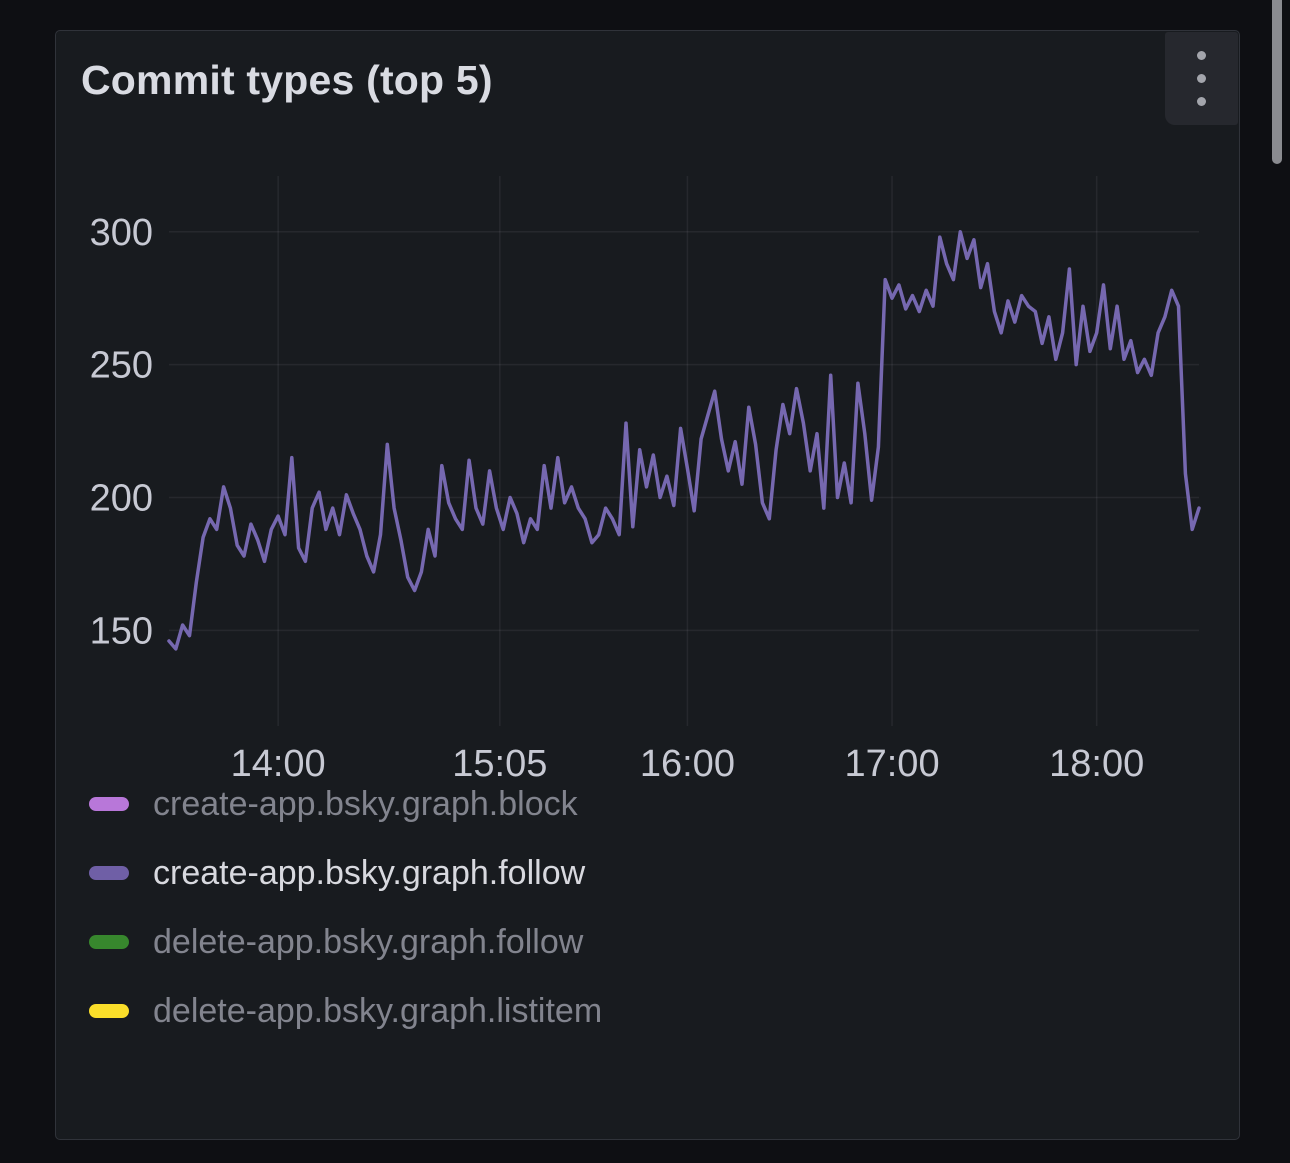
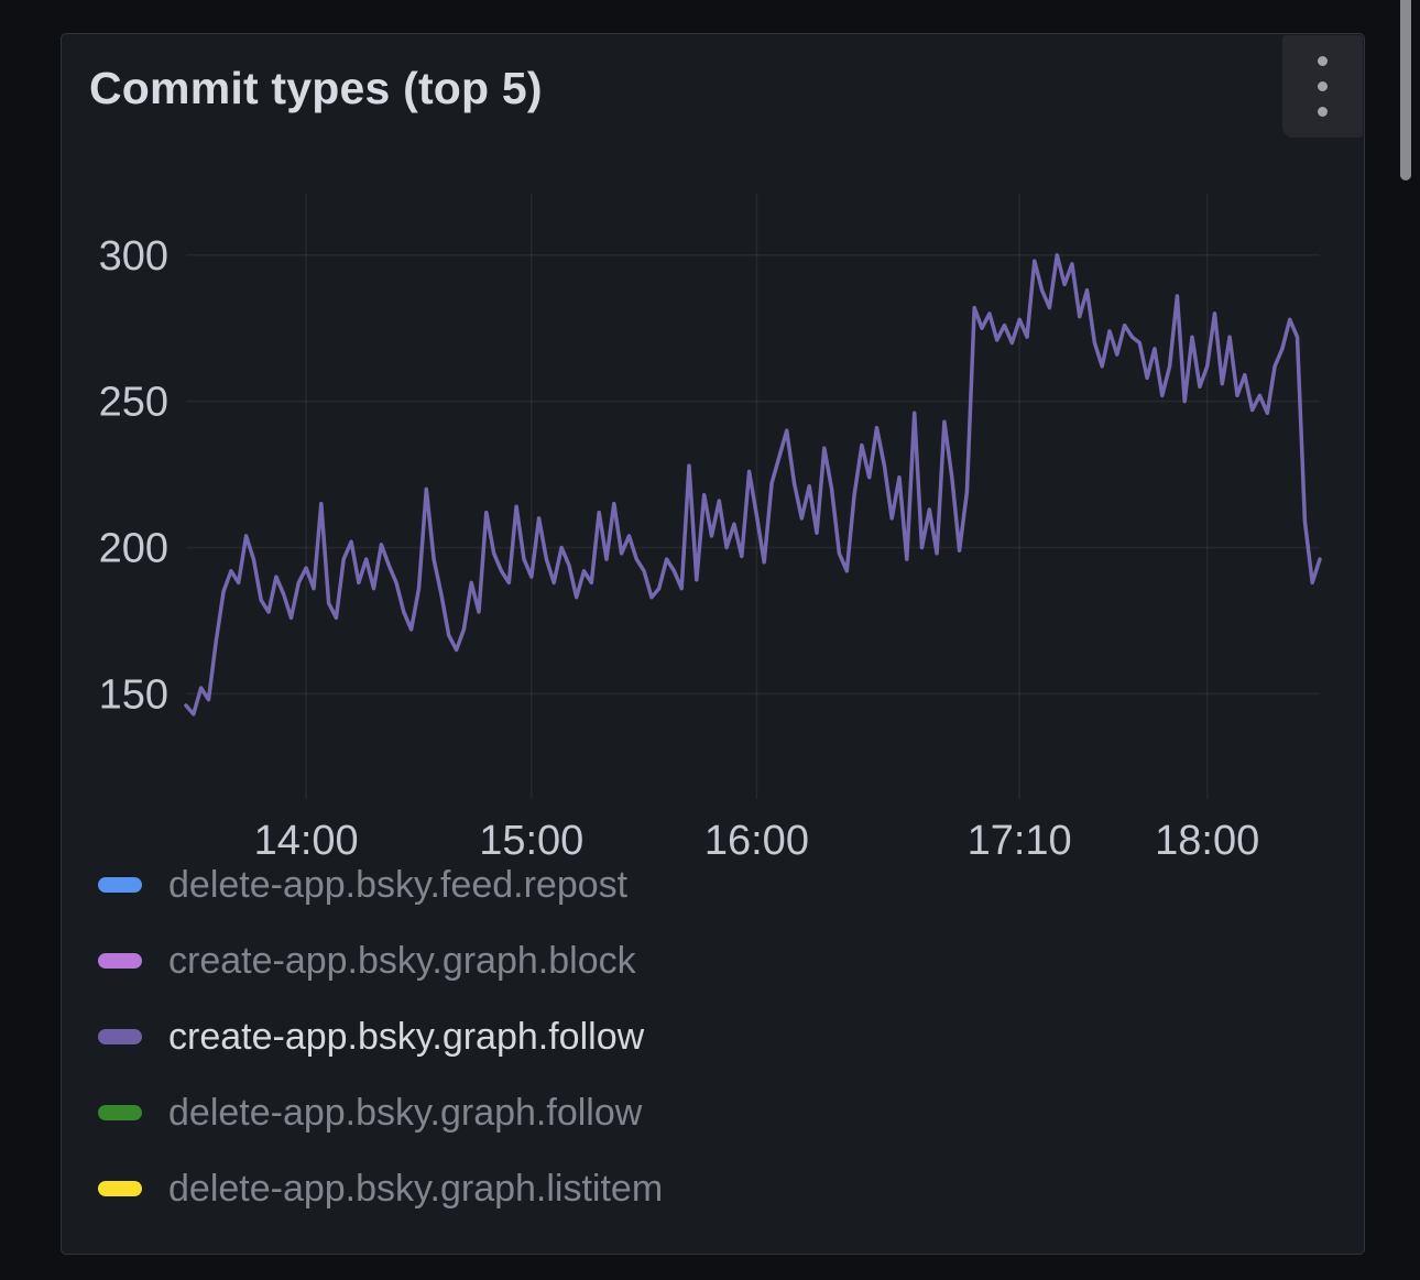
  150
  200
  250
  300
  14:00
- 15:05
+ 15:00
  16:00
- 17:00
+ 17:10
  18:00
  Commit types (top 5)
+ delete-app.bsky.feed.repost
  create-app.bsky.graph.block
  create-app.bsky.graph.follow
  delete-app.bsky.graph.follow
  delete-app.bsky.graph.listitem
